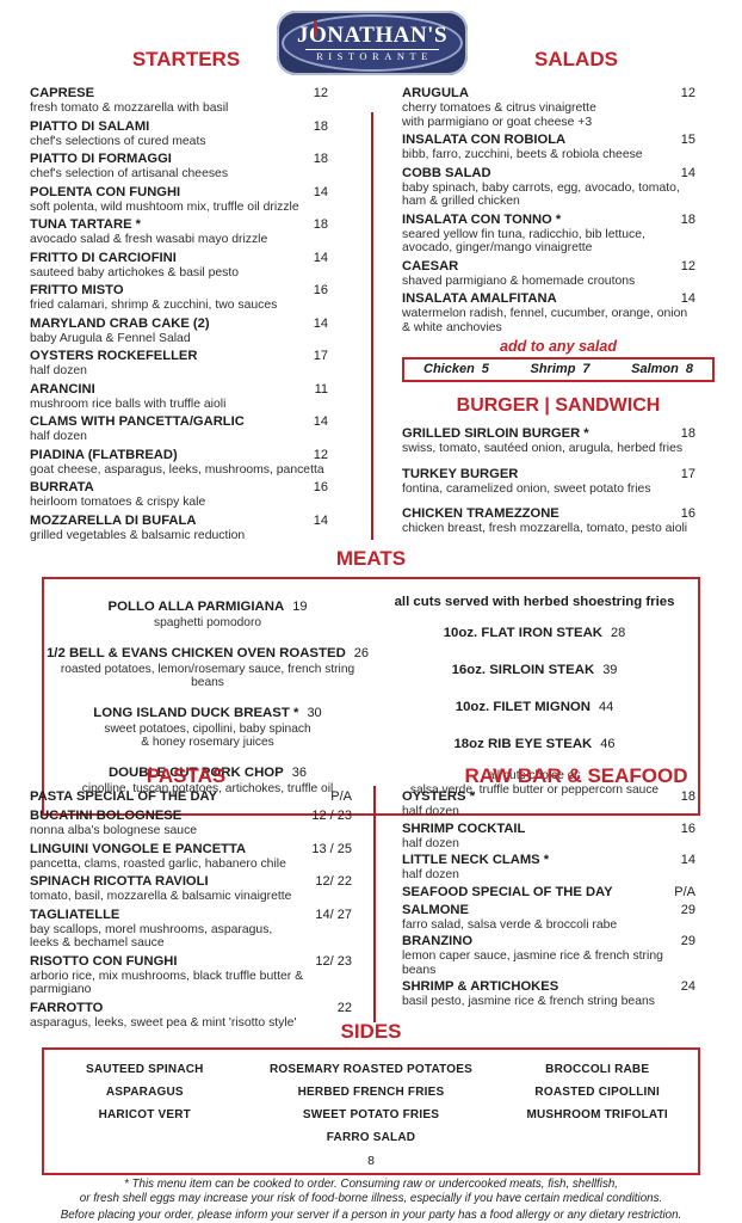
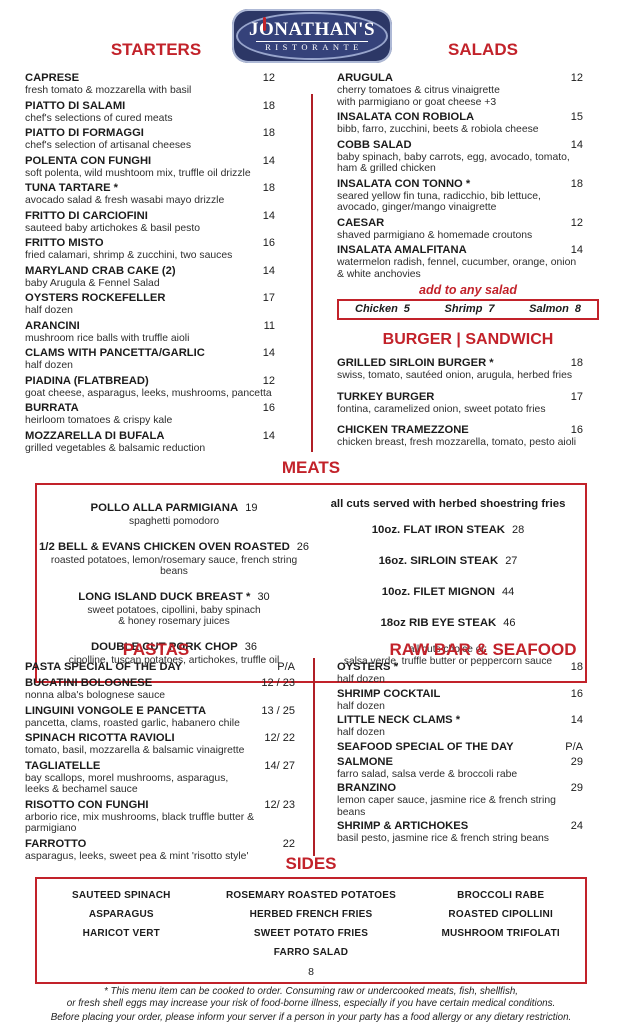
  JONATHAN'S
  RISTORANTE
  STARTERS
  SALADS
  CAPRESE
  12
  fresh tomato & mozzarella with basil
  PIATTO DI SALAMI
  18
  chef's selections of cured meats
  PIATTO DI FORMAGGI
  18
  chef's selection of artisanal cheeses
  POLENTA CON FUNGHI
  14
  soft polenta, wild mushtoom mix, truffle oil drizzle
  TUNA TARTARE *
  18
  avocado salad & fresh wasabi mayo drizzle
  FRITTO DI CARCIOFINI
  14
  sauteed baby artichokes & basil pesto
  FRITTO MISTO
  16
  fried calamari, shrimp & zucchini, two sauces
  MARYLAND CRAB CAKE (2)
  14
  baby Arugula & Fennel Salad
  OYSTERS ROCKEFELLER
  17
  half dozen
  ARANCINI
  11
  mushroom rice balls with truffle aioli
  CLAMS WITH PANCETTA/GARLIC
  14
  half dozen
  PIADINA (FLATBREAD)
  12
  goat cheese, asparagus, leeks, mushrooms, pancetta
  BURRATA
  16
  heirloom tomatoes & crispy kale
  MOZZARELLA DI BUFALA
  14
  grilled vegetables & balsamic reduction
  ARUGULA
  12
  cherry tomatoes & citrus vinaigrette
  with parmigiano or goat cheese +3
  INSALATA CON ROBIOLA
  15
  bibb, farro, zucchini, beets & robiola cheese
  COBB SALAD
  14
  baby spinach, baby carrots, egg, avocado, tomato,
  ham & grilled chicken
  INSALATA CON TONNO *
  18
  seared yellow fin tuna, radicchio, bib lettuce,
  avocado, ginger/mango vinaigrette
  CAESAR
  12
  shaved parmigiano & homemade croutons
  INSALATA AMALFITANA
  14
  watermelon radish, fennel, cucumber, orange, onion
  & white anchovies
  add to any salad
  Chicken 5
  Shrimp 7
  Salmon 8
  BURGER | SANDWICH
  GRILLED SIRLOIN BURGER *
  18
  swiss, tomato, sautéed onion, arugula, herbed fries
  TURKEY BURGER
  17
  fontina, caramelized onion, sweet potato fries
  CHICKEN TRAMEZZONE
  16
  chicken breast, fresh mozzarella, tomato, pesto aioli
  MEATS
  POLLO ALLA PARMIGIANA 19
  spaghetti pomodoro
  1/2 BELL & EVANS CHICKEN OVEN ROASTED 26
  roasted potatoes, lemon/rosemary sauce, french string beans
  LONG ISLAND DUCK BREAST * 30
  sweet potatoes, cipollini, baby spinach
  & honey rosemary juices
  DOUBLE CUT PORK CHOP 36
  cipolline, tuscan potatoes, artichokes, truffle oil
  all cuts served with herbed shoestring fries
  10oz. FLAT IRON STEAK 28
- 16oz. SIRLOIN STEAK 39
+ 16oz. SIRLOIN STEAK 27
  10oz. FILET MIGNON 44
  18oz RIB EYE STEAK 46
  all cuts choice of:
  salsa verde, truffle butter or peppercorn sauce
  PASTAS
  RAW BAR & SEAFOOD
  PASTA SPECIAL OF THE DAY
  P/A
  BUCATINI BOLOGNESE
  12 / 23
  nonna alba's bolognese sauce
  LINGUINI VONGOLE E PANCETTA
  13 / 25
  pancetta, clams, roasted garlic, habanero chile
  SPINACH RICOTTA RAVIOLI
  12/ 22
  tomato, basil, mozzarella & balsamic vinaigrette
  TAGLIATELLE
  14/ 27
  bay scallops, morel mushrooms, asparagus,
  leeks & bechamel sauce
  RISOTTO CON FUNGHI
  12/ 23
  arborio rice, mix mushrooms, black truffle butter &
  parmigiano
  FARROTTO
  22
  asparagus, leeks, sweet pea & mint 'risotto style'
  OYSTERS *
  18
  half dozen
  SHRIMP COCKTAIL
  16
  half dozen
  LITTLE NECK CLAMS *
  14
  half dozen
  SEAFOOD SPECIAL OF THE DAY
  P/A
  SALMONE
  29
  farro salad, salsa verde & broccoli rabe
  BRANZINO
  29
  lemon caper sauce, jasmine rice & french string
  beans
  SHRIMP & ARTICHOKES
  24
  basil pesto, jasmine rice & french string beans
  SIDES
  SAUTEED SPINACH
  ASPARAGUS
  HARICOT VERT
  ROSEMARY ROASTED POTATOES
  HERBED FRENCH FRIES
  SWEET POTATO FRIES
  FARRO SALAD
  8
  BROCCOLI RABE
  ROASTED CIPOLLINI
  MUSHROOM TRIFOLATI
  * This menu item can be cooked to order. Consuming raw or undercooked meats, fish, shellfish,
  or fresh shell eggs may increase your risk of food-borne illness, especially if you have certain medical conditions.
  Before placing your order, please inform your server if a person in your party has a food allergy or any dietary restriction.
